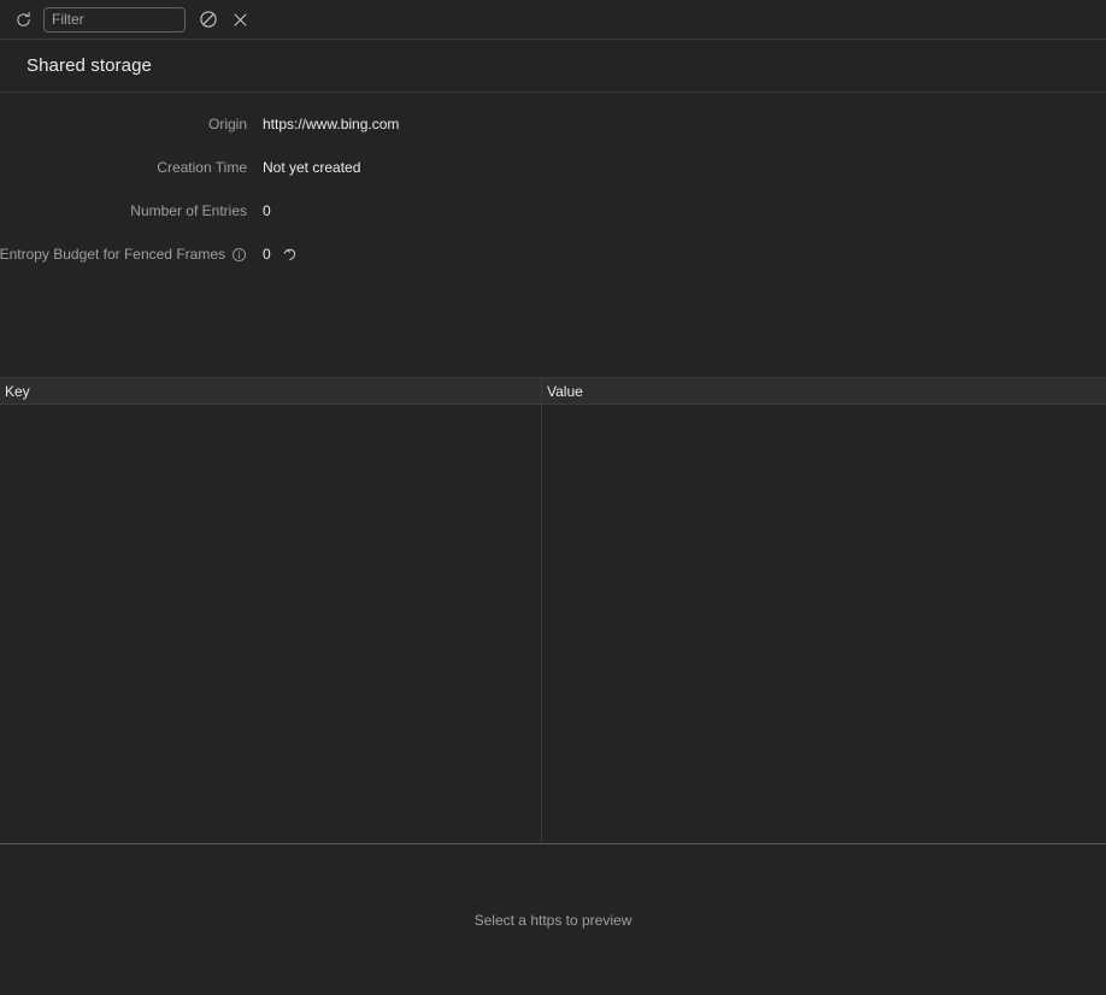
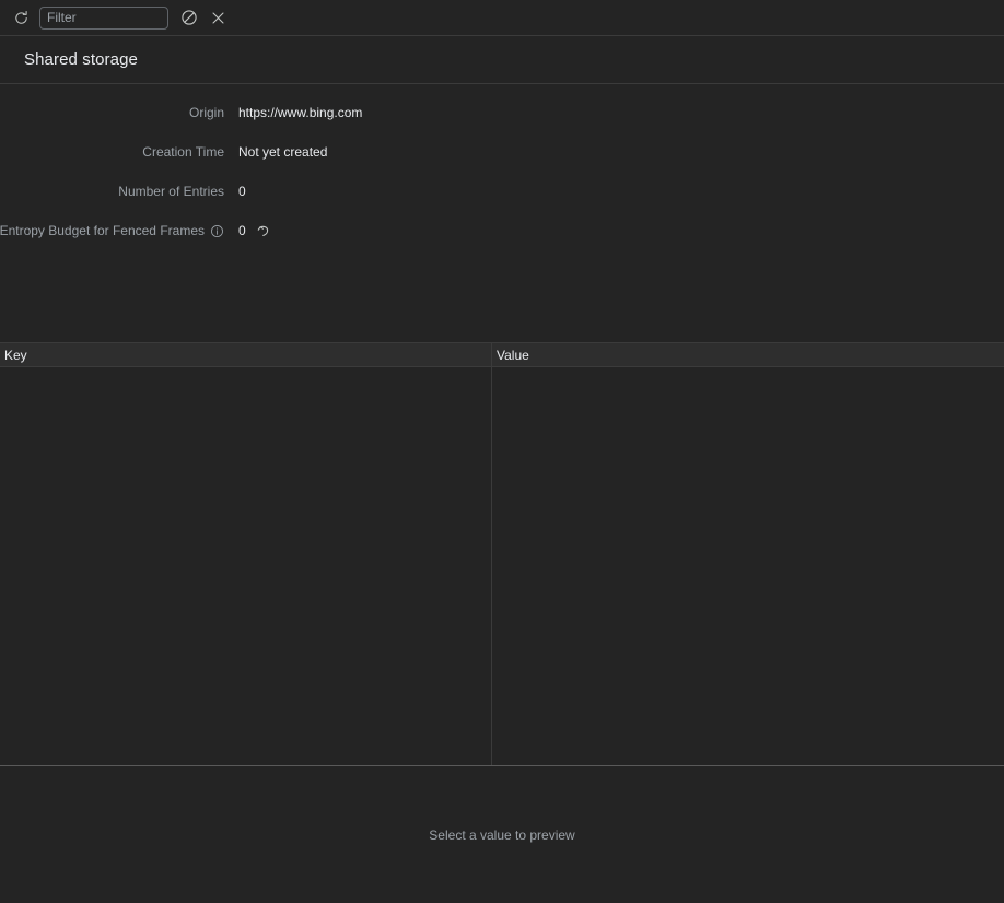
  Filter
  Shared storage
  Origin
  https://www.bing.com
  Creation Time
  Not yet created
  Number of Entries
  0
  Entropy Budget for Fenced Frames
  0
  Key
  Value
- Select a https to preview
+ Select a value to preview
